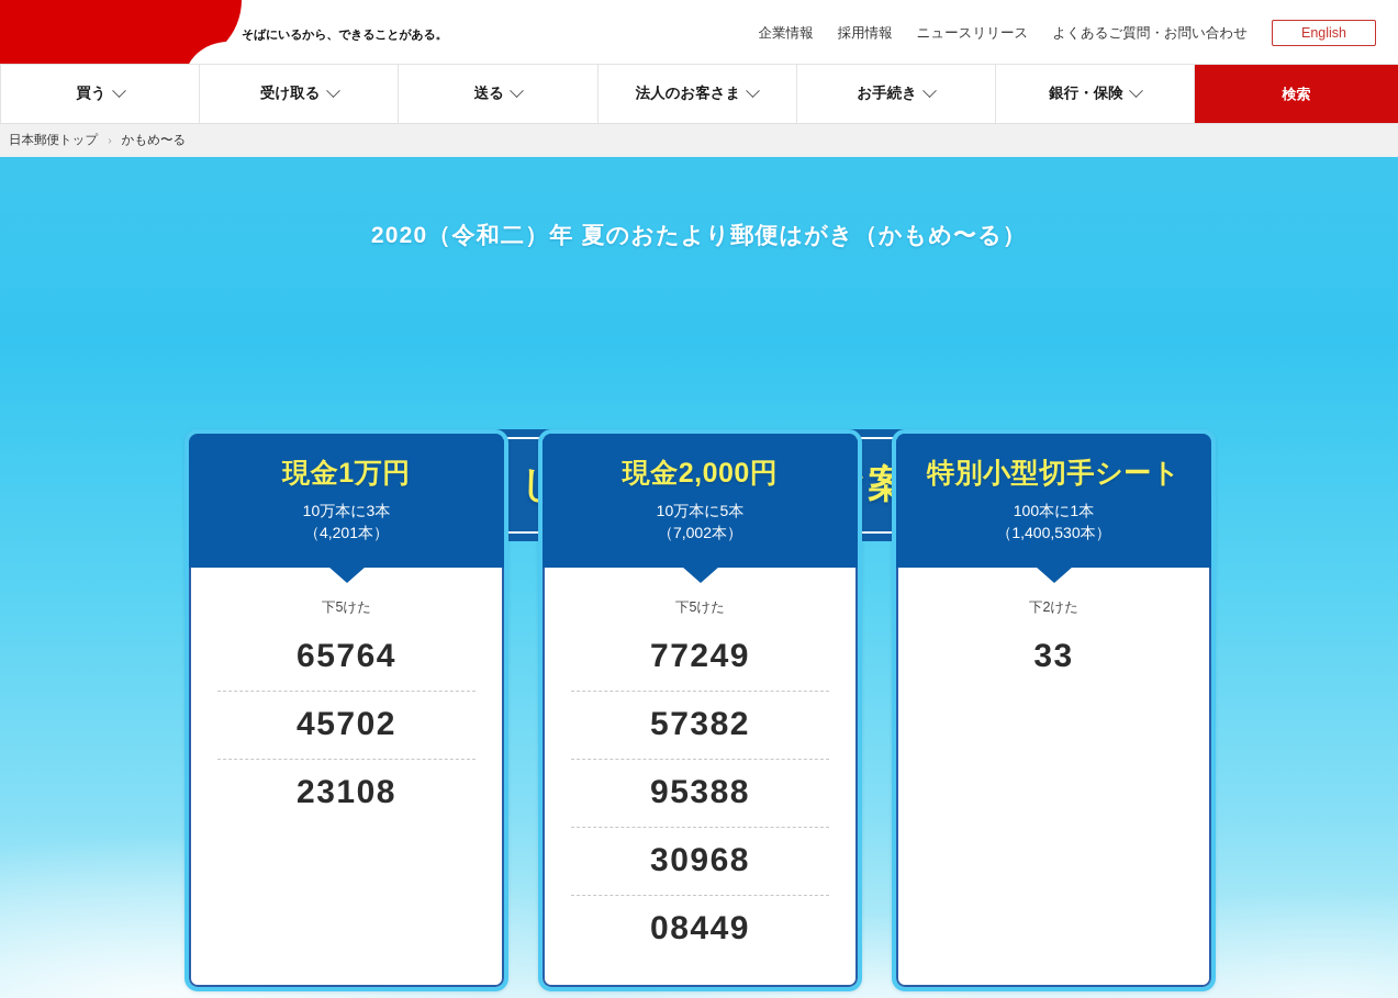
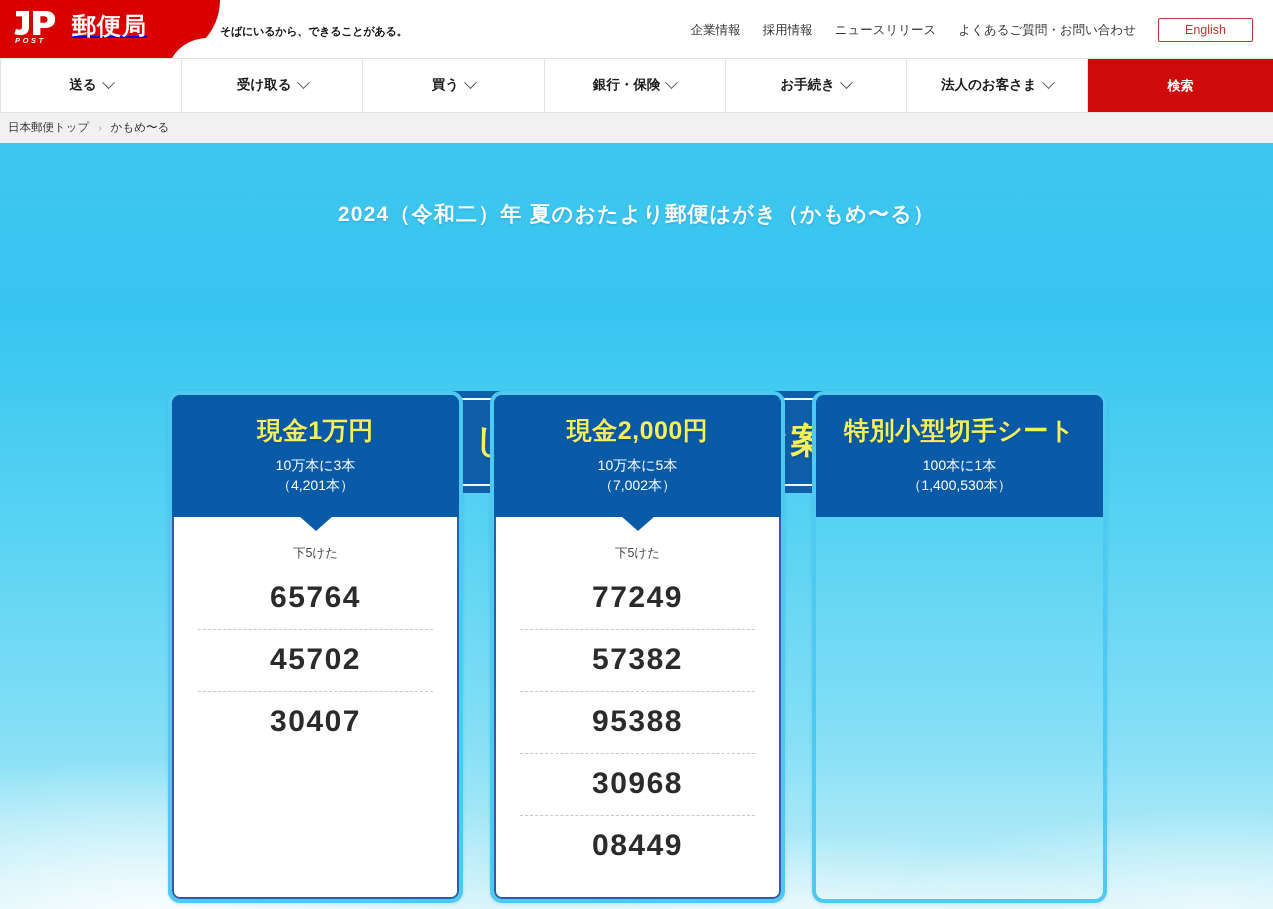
+ POST
+ 郵便局
  そばにいるから、できることがある。
  企業情報
  採用情報
  ニュースリリース
  よくあるご質問・お問い合わせ
  English
- 買う
+ 送る
  受け取る
- 送る
+ 買う
- 法人のお客さま
+ 銀行・保険
  お手続き
- 銀行・保険
+ 法人のお客さま
  検索
  日本郵便トップ
  ›
  かもめ〜る
- 2020（令和二）年 夏のおたより郵便はがき（かもめ〜る）
+ 2024（令和二）年 夏のおたより郵便はがき（かもめ〜る）
  現金1万円
  10万本に3本
  （4,201本）
  下5けた
  65764
  45702
- 23108
+ 30407
  現金2,000円
  10万本に5本
  （7,002本）
  下5けた
  77249
  57382
  95388
  30968
  08449
  特別小型切手シート
  100本に1本
  （1,400,530本）
- 下2けた
- 33
